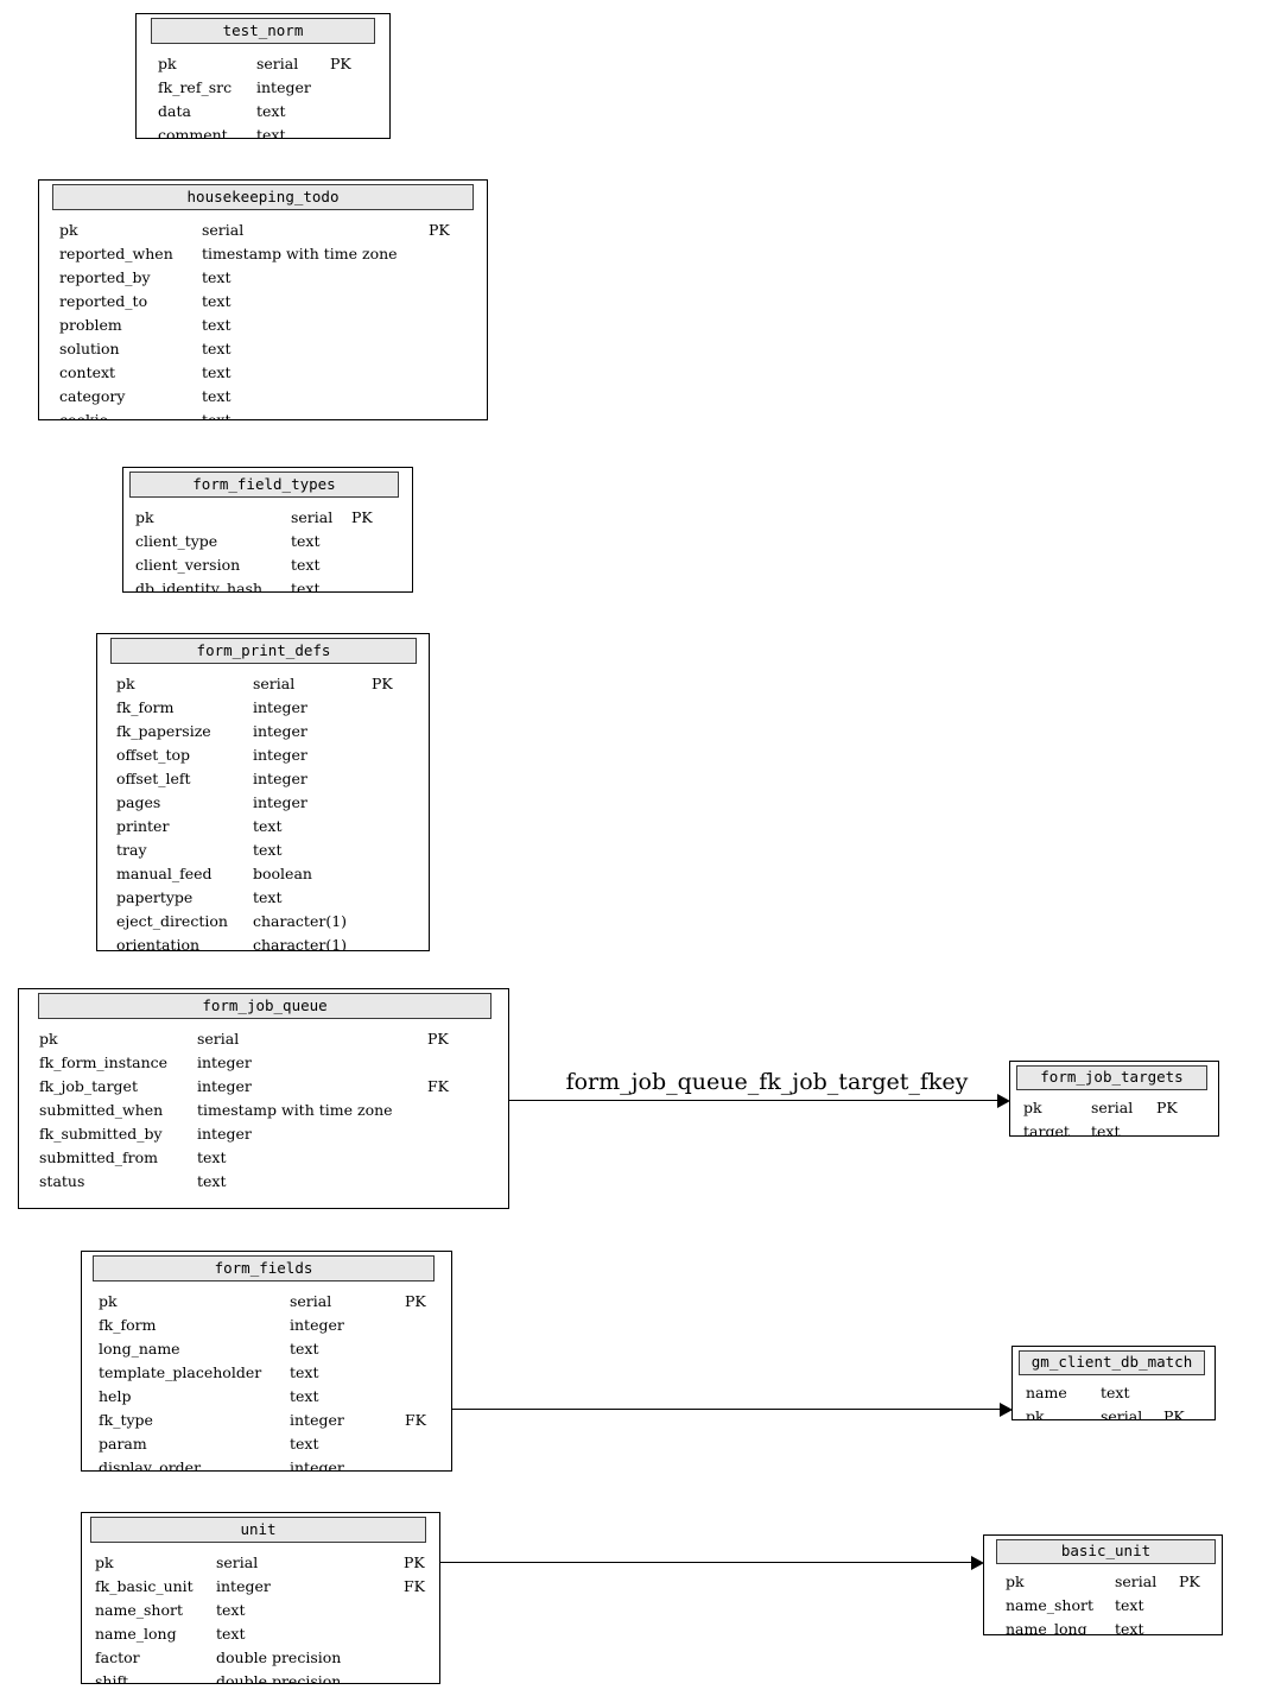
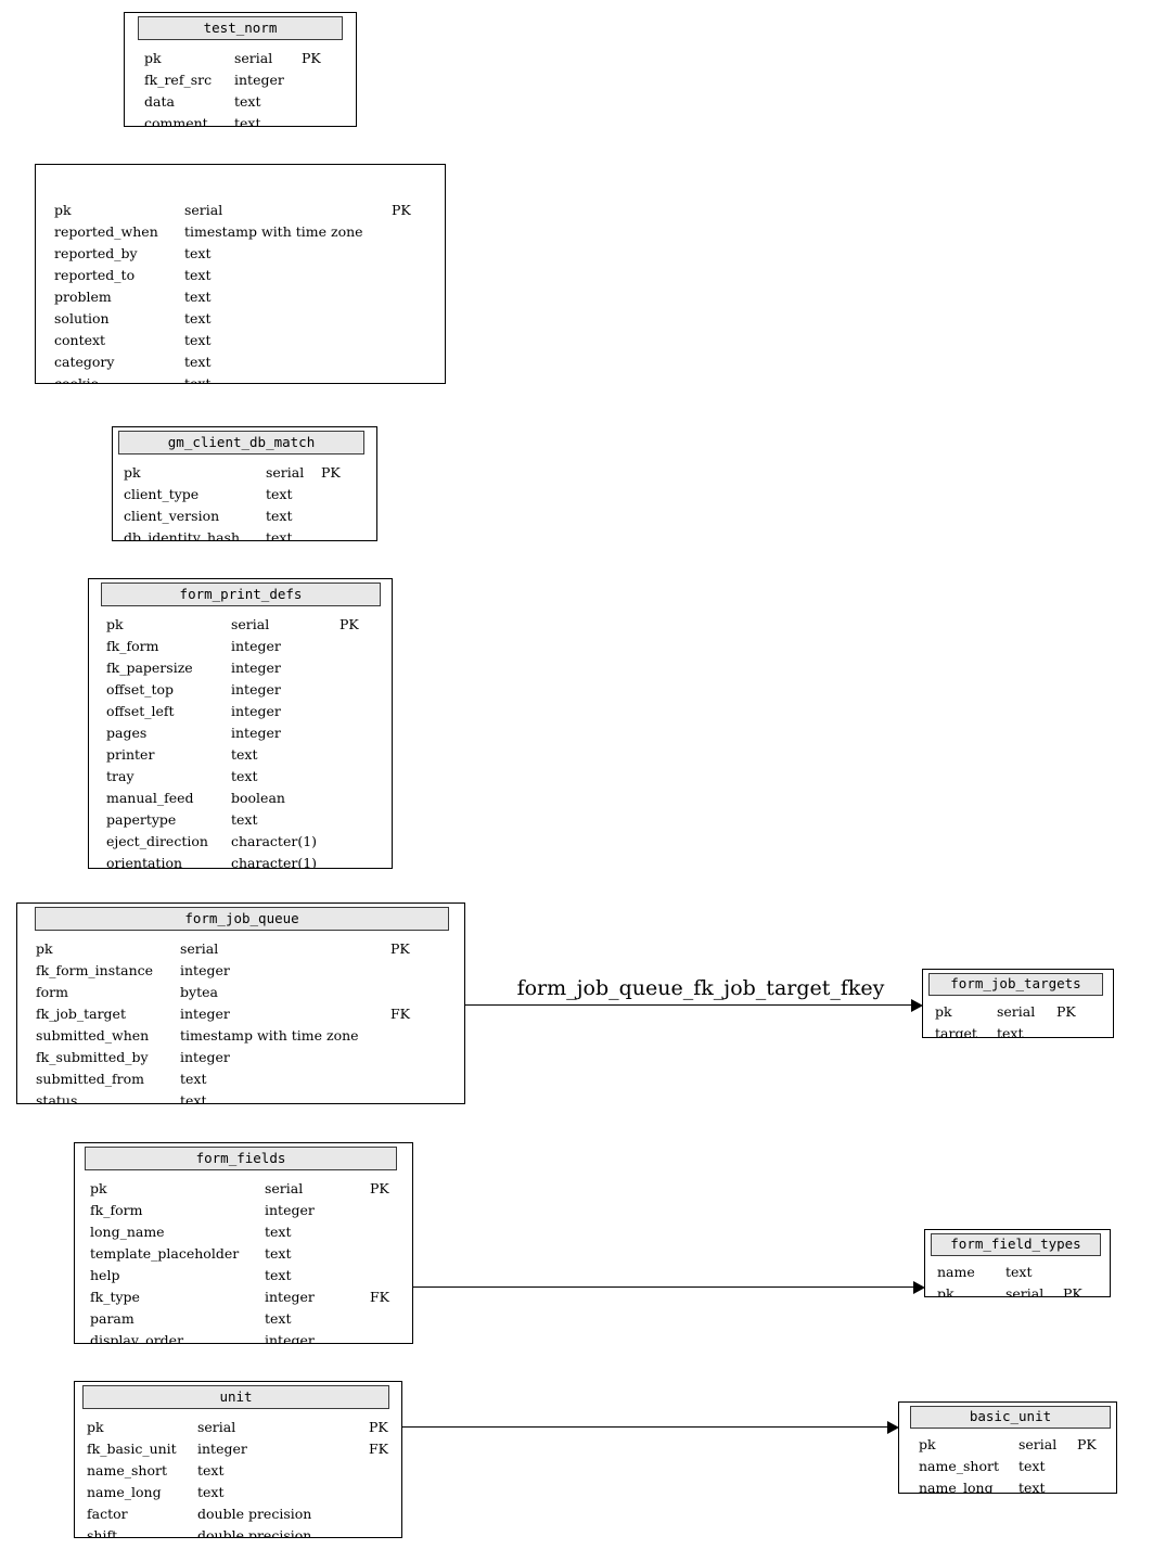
  test_norm
  pk
  serial
  PK
  fk_ref_src
  integer
  data
  text
  comment
  text
- housekeeping_todo
  pk
  serial
  PK
  reported_when
  timestamp with time zone
  reported_by
  text
  reported_to
  text
  problem
  text
  solution
  text
  context
  text
  category
  text
- form_field_types
+ gm_client_db_match
  pk
  serial
  PK
  client_type
  text
  client_version
  text
  db_identity_hash
  text
  form_print_defs
  pk
  serial
  PK
  fk_form
  integer
  fk_papersize
  integer
  offset_top
  integer
  offset_left
  integer
  pages
  integer
  printer
  text
  tray
  text
  manual_feed
  boolean
  papertype
  text
  eject_direction
  character(1)
  orientation
  character(1)
  form_job_queue
  pk
  serial
  PK
  fk_form_instance
  integer
+ form
+ bytea
  fk_job_target
  integer
  FK
  submitted_when
  timestamp with time zone
  fk_submitted_by
  integer
  submitted_from
  text
  status
  text
  form_job_targets
  pk
  serial
  PK
  target
  text
  form_fields
  pk
  serial
  PK
  fk_form
  integer
  long_name
  text
  template_placeholder
  text
  help
  text
  fk_type
  integer
  FK
  param
  text
  display_order
  integer
- gm_client_db_match
+ form_field_types
  name
  text
  pk
  serial
  PK
  unit
  pk
  serial
  PK
  fk_basic_unit
  integer
  FK
  name_short
  text
  name_long
  text
  factor
  double precision
  shift
  double precision
  basic_unit
  pk
  serial
  PK
  name_short
  text
  name_long
  text
  form_job_queue_fk_job_target_fkey
